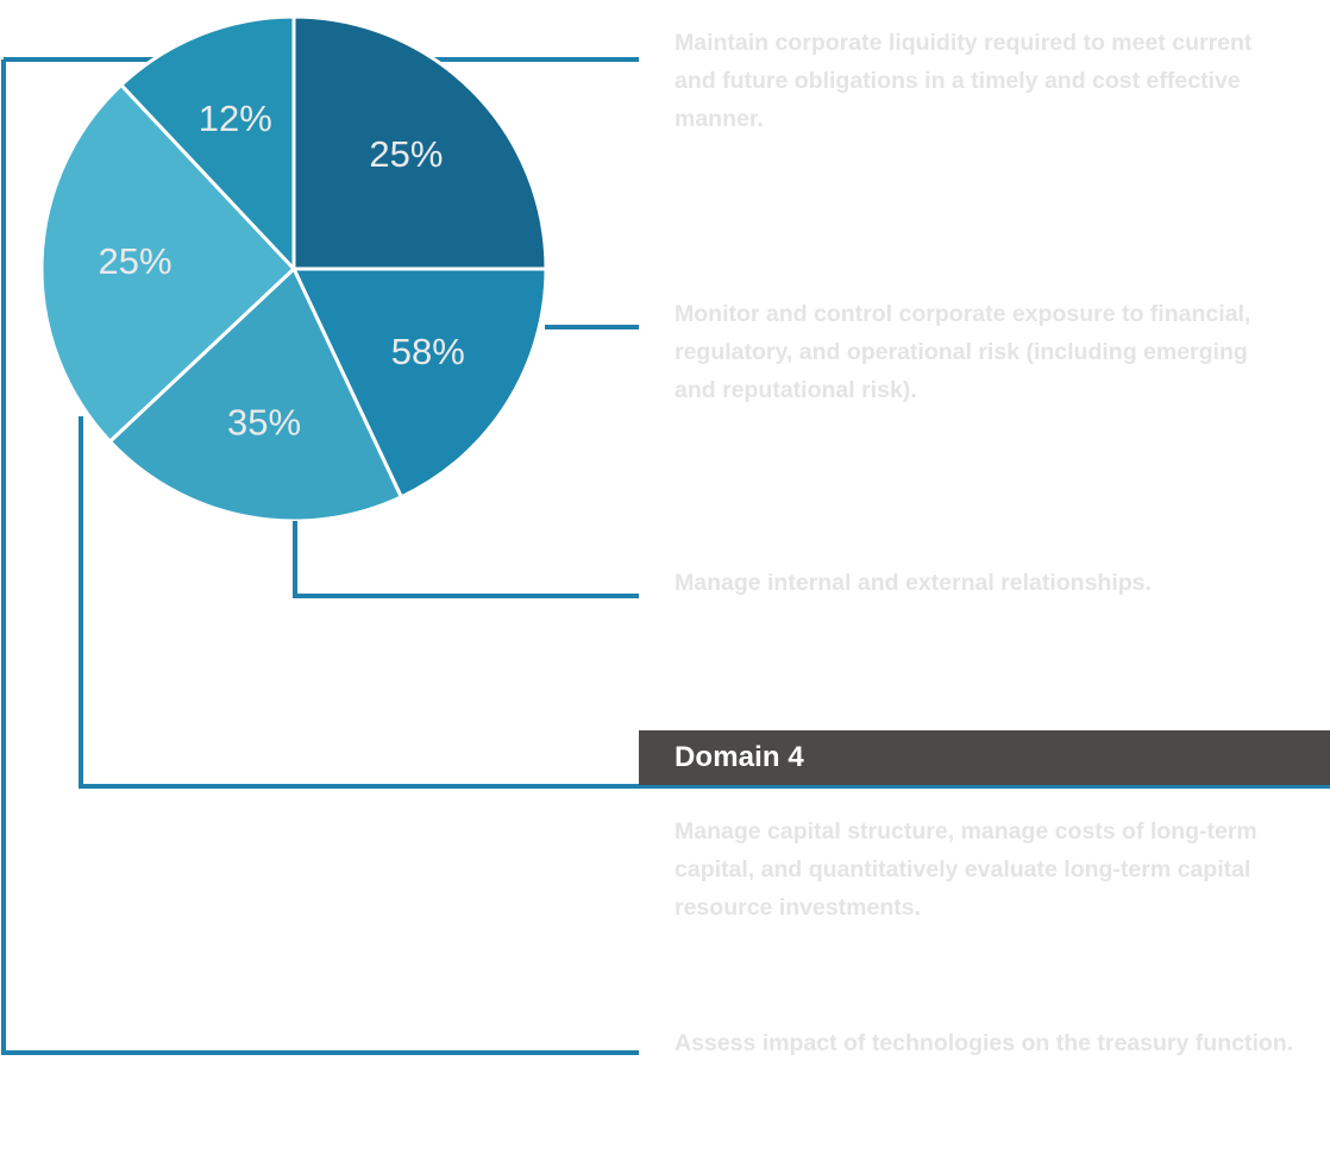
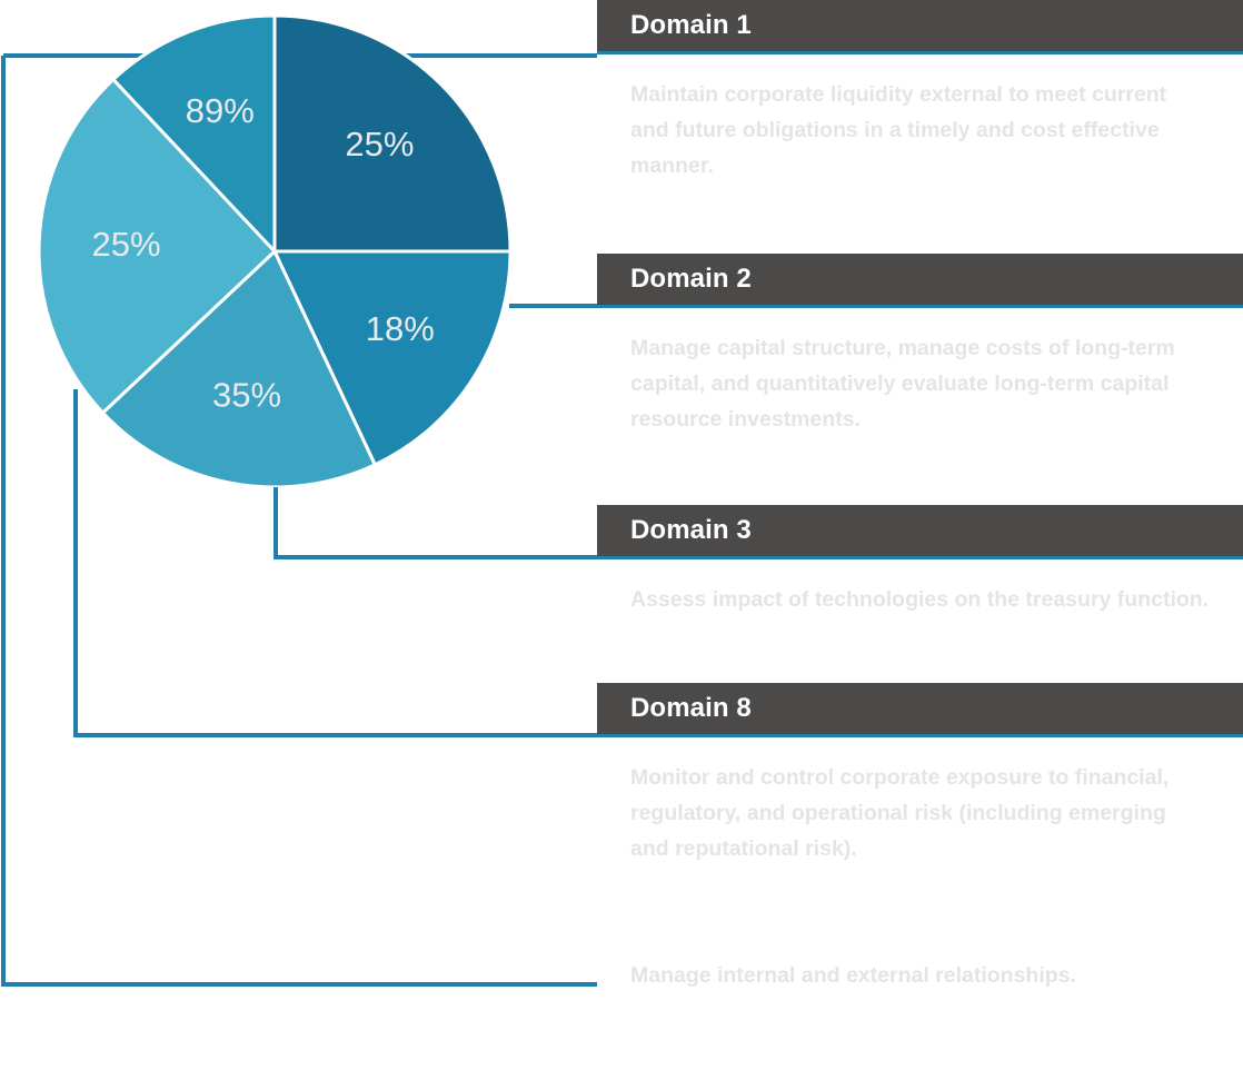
  25%
- 58%
+ 18%
  35%
  25%
- 12%
+ 89%
+ Domain 1
- Maintain corporate liquidity required to meet current and future obligations in a timely and cost effective manner.
+ Maintain corporate liquidity external to meet current and future obligations in a timely and cost effective manner.
+ Domain 2
- Monitor and control corporate exposure to financial, regulatory, and operational risk (including emerging and reputational risk).
+ Manage capital structure, manage costs of long-term capital, and quantitatively evaluate long-term capital resource investments.
+ Domain 3
- Manage internal and external relationships.
+ Assess impact of technologies on the treasury function.
- Domain 4
+ Domain 8
- Manage capital structure, manage costs of long-term capital, and quantitatively evaluate long-term capital resource investments.
+ Monitor and control corporate exposure to financial, regulatory, and operational risk (including emerging and reputational risk).
- Assess impact of technologies on the treasury function.
+ Manage internal and external relationships.
